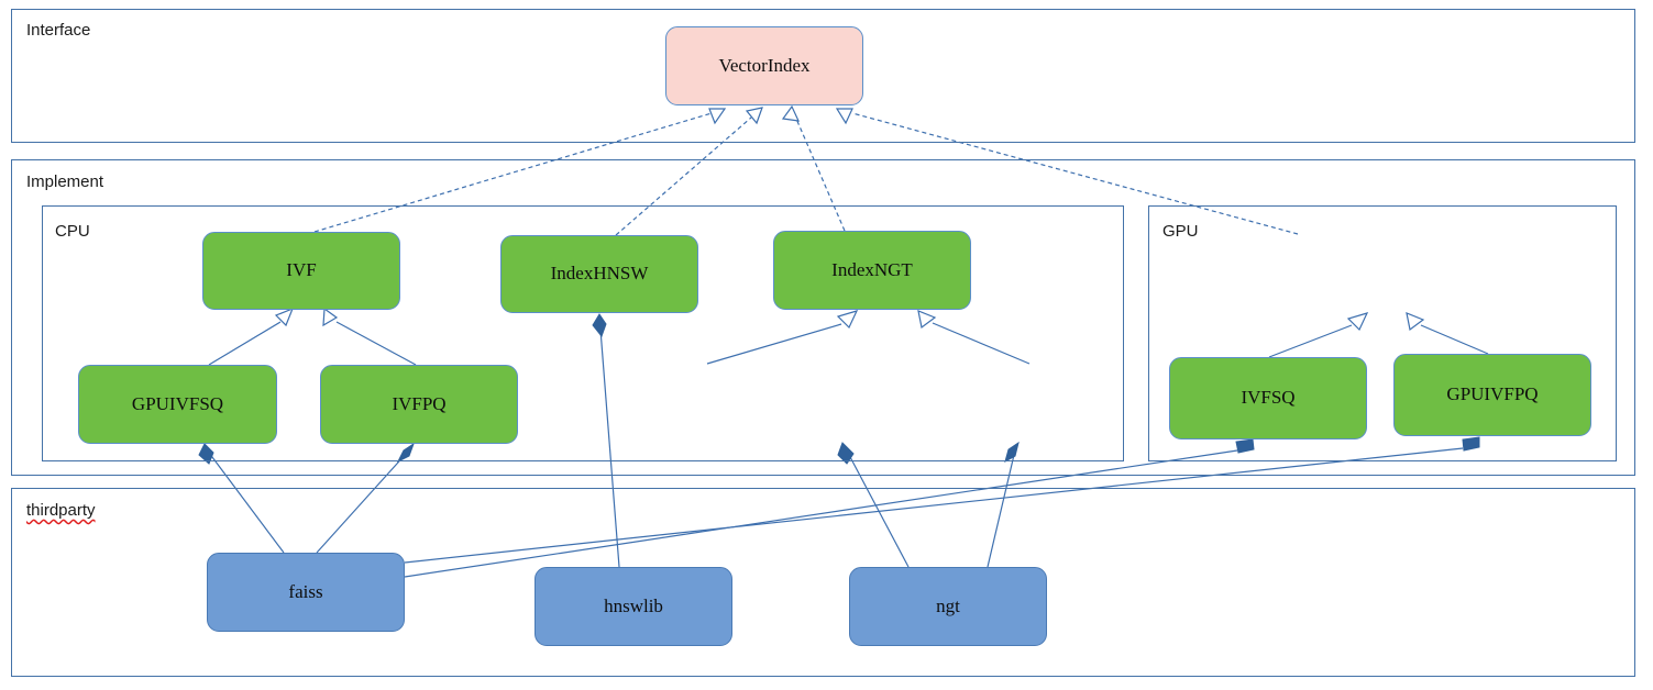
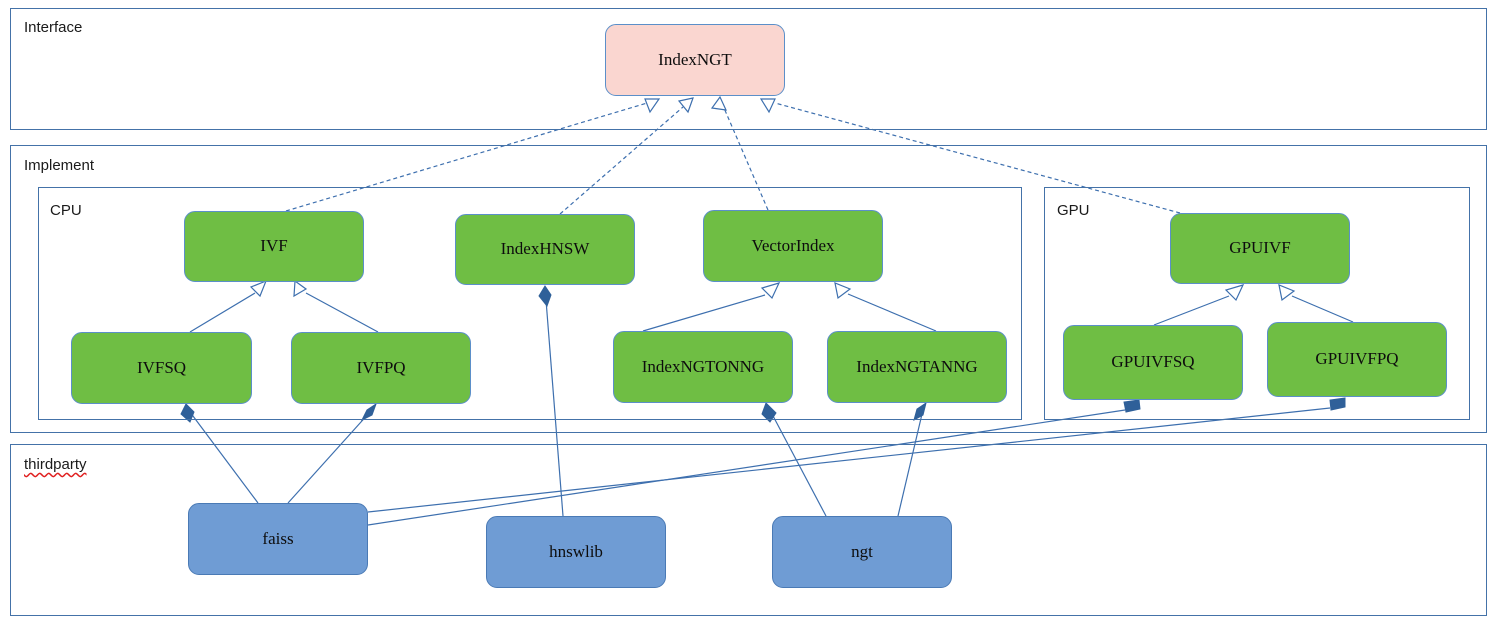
  Interface
  Implement
  CPU
  GPU
  thirdparty
- VectorIndex
+ IndexNGT
  IVF
  IndexHNSW
- IndexNGT
+ VectorIndex
+ GPUIVF
- GPUIVFSQ
+ IVFSQ
  IVFPQ
+ IndexNGTONNG
+ IndexNGTANNG
- IVFSQ
+ GPUIVFSQ
  GPUIVFPQ
  faiss
  hnswlib
  ngt
